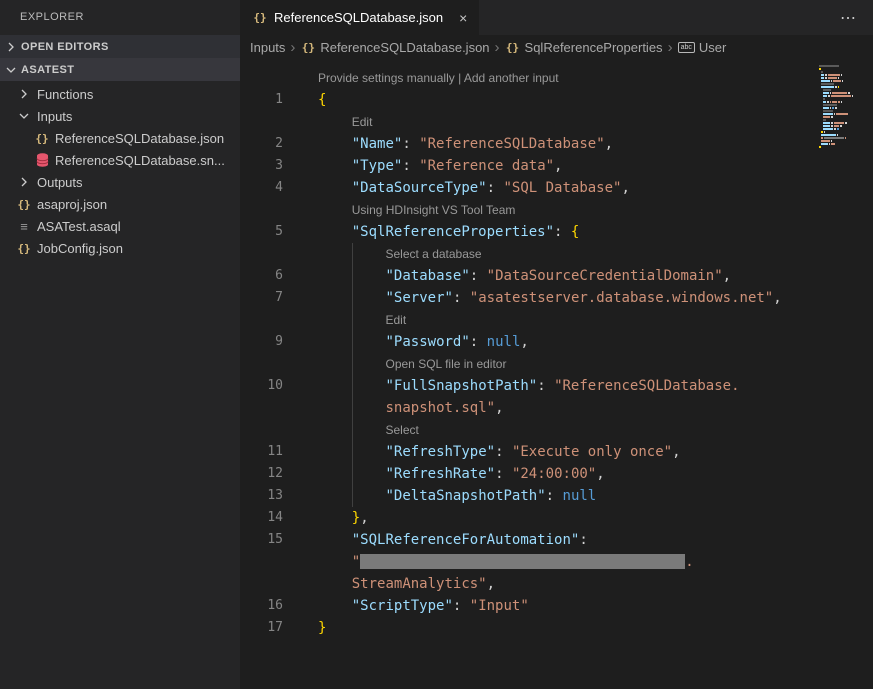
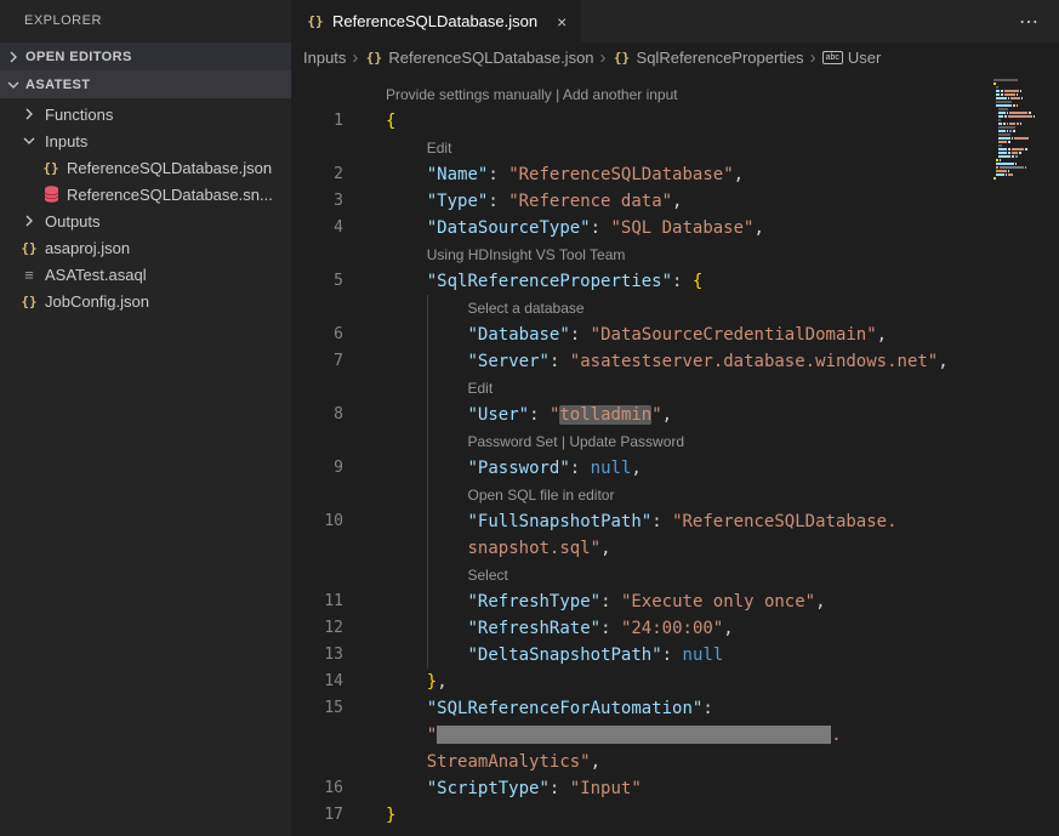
  EXPLORER
  OPEN EDITORS
  ASATEST
  Functions
  Inputs
  {}
  ReferenceSQLDatabase.json
  ReferenceSQLDatabase.sn...
  Outputs
  {}
  asaproj.json
  ≡
  ASATest.asaql
  {}
  JobConfig.json
  {}
  ReferenceSQLDatabase.json
  ×
  ⋯
  Inputs
  ›
  {}
  ReferenceSQLDatabase.json
  ›
  {}
  SqlReferenceProperties
  ›
  User
  Provide settings manually | Add another input
  1
  {
  Edit
  2
  "Name": "ReferenceSQLDatabase",
  3
  "Type": "Reference data",
  4
  "DataSourceType": "SQL Database",
  Using HDInsight VS Tool Team
  5
  "SqlReferenceProperties": {
  Select a database
  6
  "Database": "DataSourceCredentialDomain",
  7
  "Server": "asatestserver.database.windows.net",
  Edit
+ 8
+ "User": "tolladmin",
+ Password Set | Update Password
  9
  "Password": null,
  Open SQL file in editor
  10
  "FullSnapshotPath": "ReferenceSQLDatabase.
  snapshot.sql",
  Select
  11
  "RefreshType": "Execute only once",
  12
  "RefreshRate": "24:00:00",
  13
  "DeltaSnapshotPath": null
  14
  },
  15
  "SQLReferenceForAutomation":
  " .
  StreamAnalytics",
  16
  "ScriptType": "Input"
  17
  }
